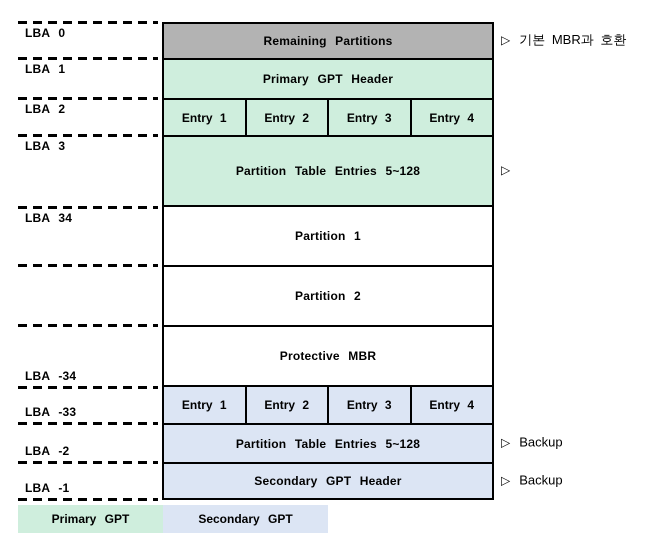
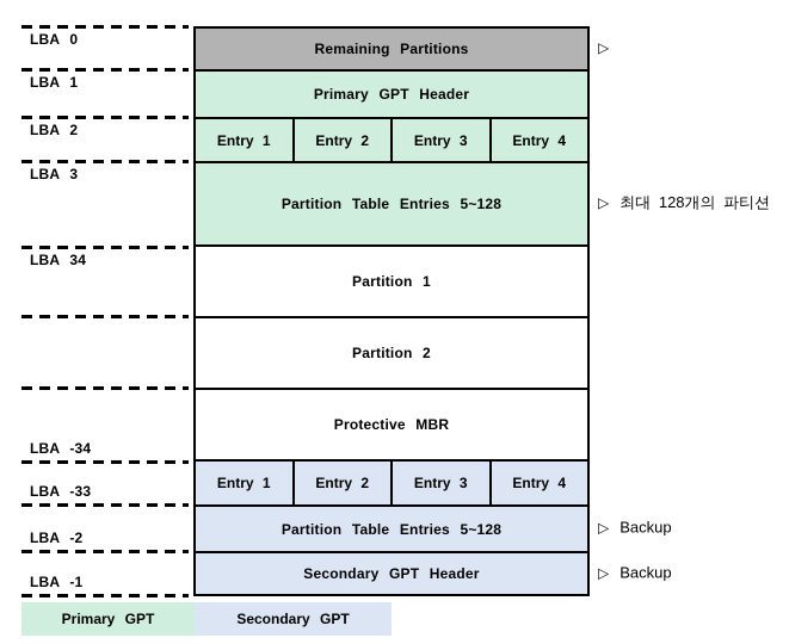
  LBA 0
  LBA 1
  LBA 2
  LBA 3
  LBA 34
  LBA -34
  LBA -33
  LBA -2
  LBA -1
  Remaining Partitions
  Primary GPT Header
  Entry 1
  Entry 2
  Entry 3
  Entry 4
  Partition Table Entries 5~128
  Partition 1
  Partition 2
  Protective MBR
  Entry 1
  Entry 2
  Entry 3
  Entry 4
  Partition Table Entries 5~128
  Secondary GPT Header
  ▷
- 기본 MBR과 호환
  ▷
+ 최대 128개의 파티션
  ▷
  Backup
  ▷
  Backup
  Primary GPT
  Secondary GPT
